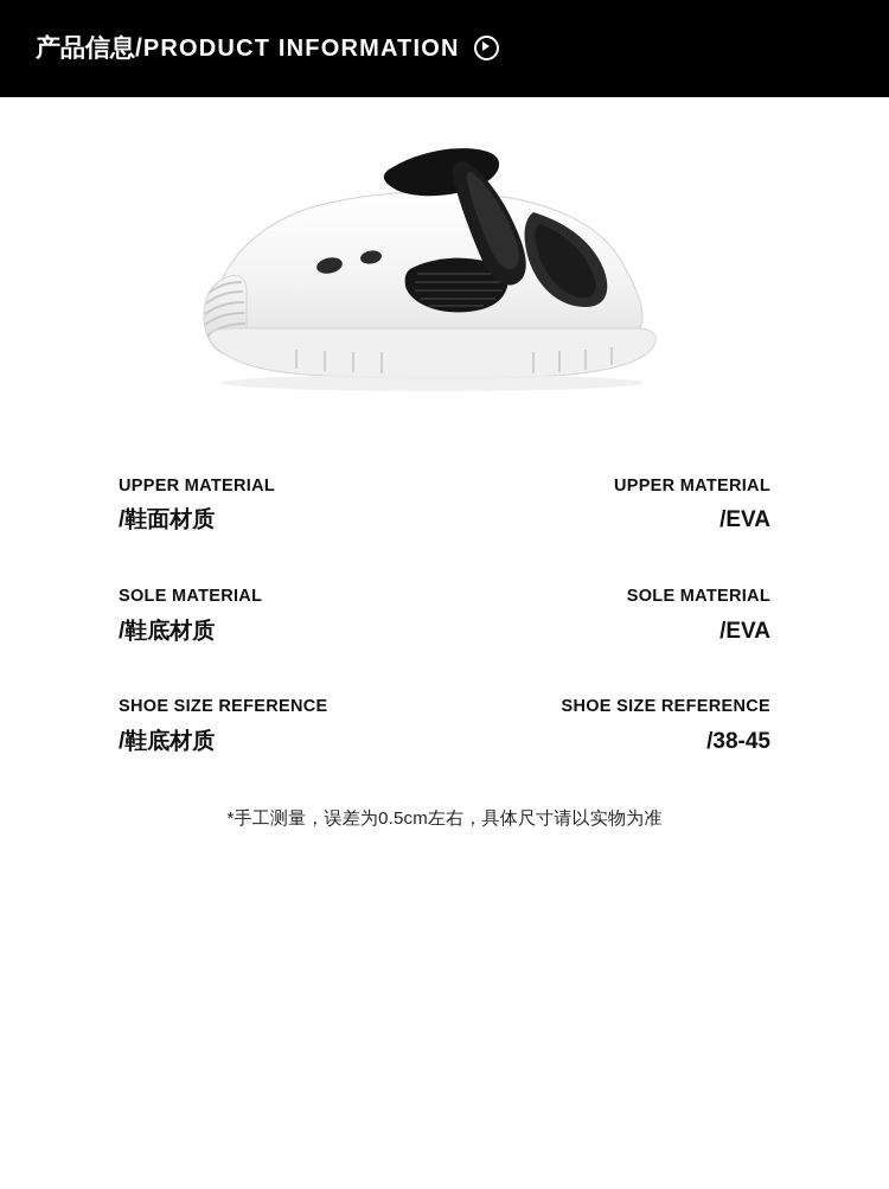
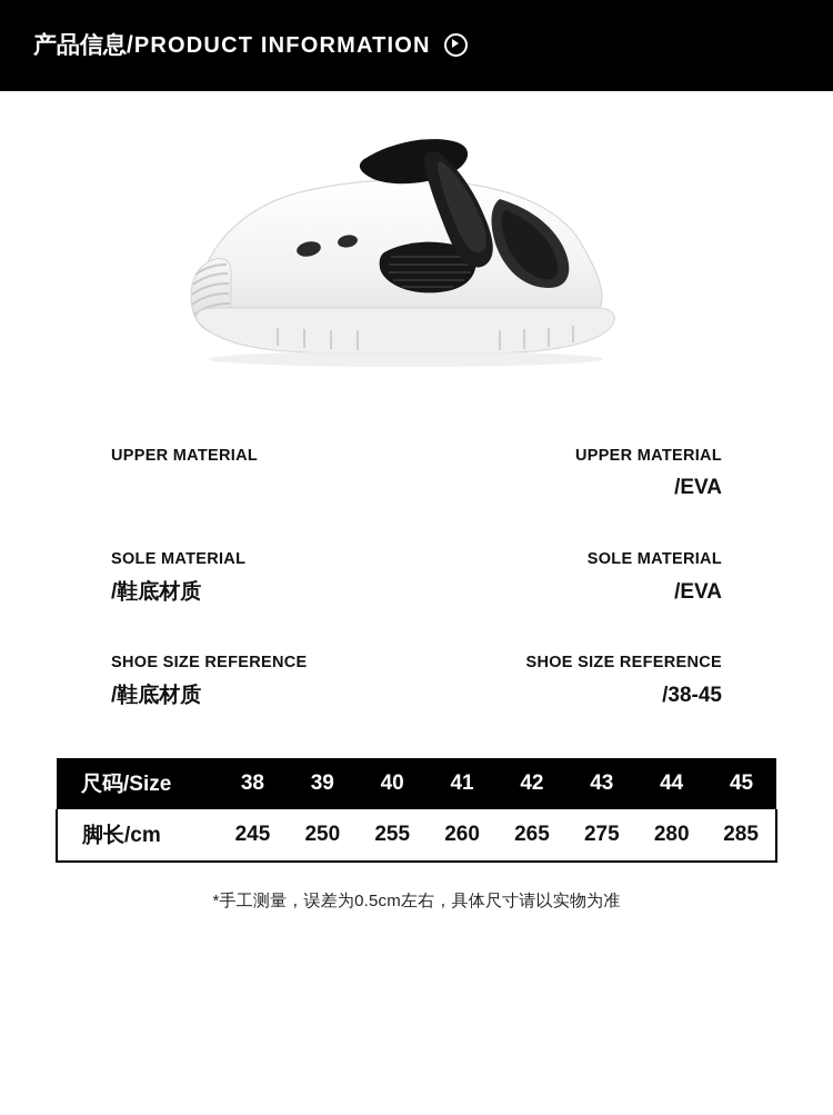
  产品信息
  /
  PRODUCT INFORMATION
  UPPER MATERIAL
- /鞋面材质
  UPPER MATERIAL
  /EVA
  SOLE MATERIAL
  /鞋底材质
  SOLE MATERIAL
  /EVA
  SHOE SIZE REFERENCE
  /鞋底材质
  SHOE SIZE REFERENCE
  /38-45
+ 尺码/Size	38	39	40	41	42	43	44	45
+ 脚长/cm	245	250	255	260	265	275	280	285
  *手工测量，误差为0.5cm左右，具体尺寸请以实物为准
